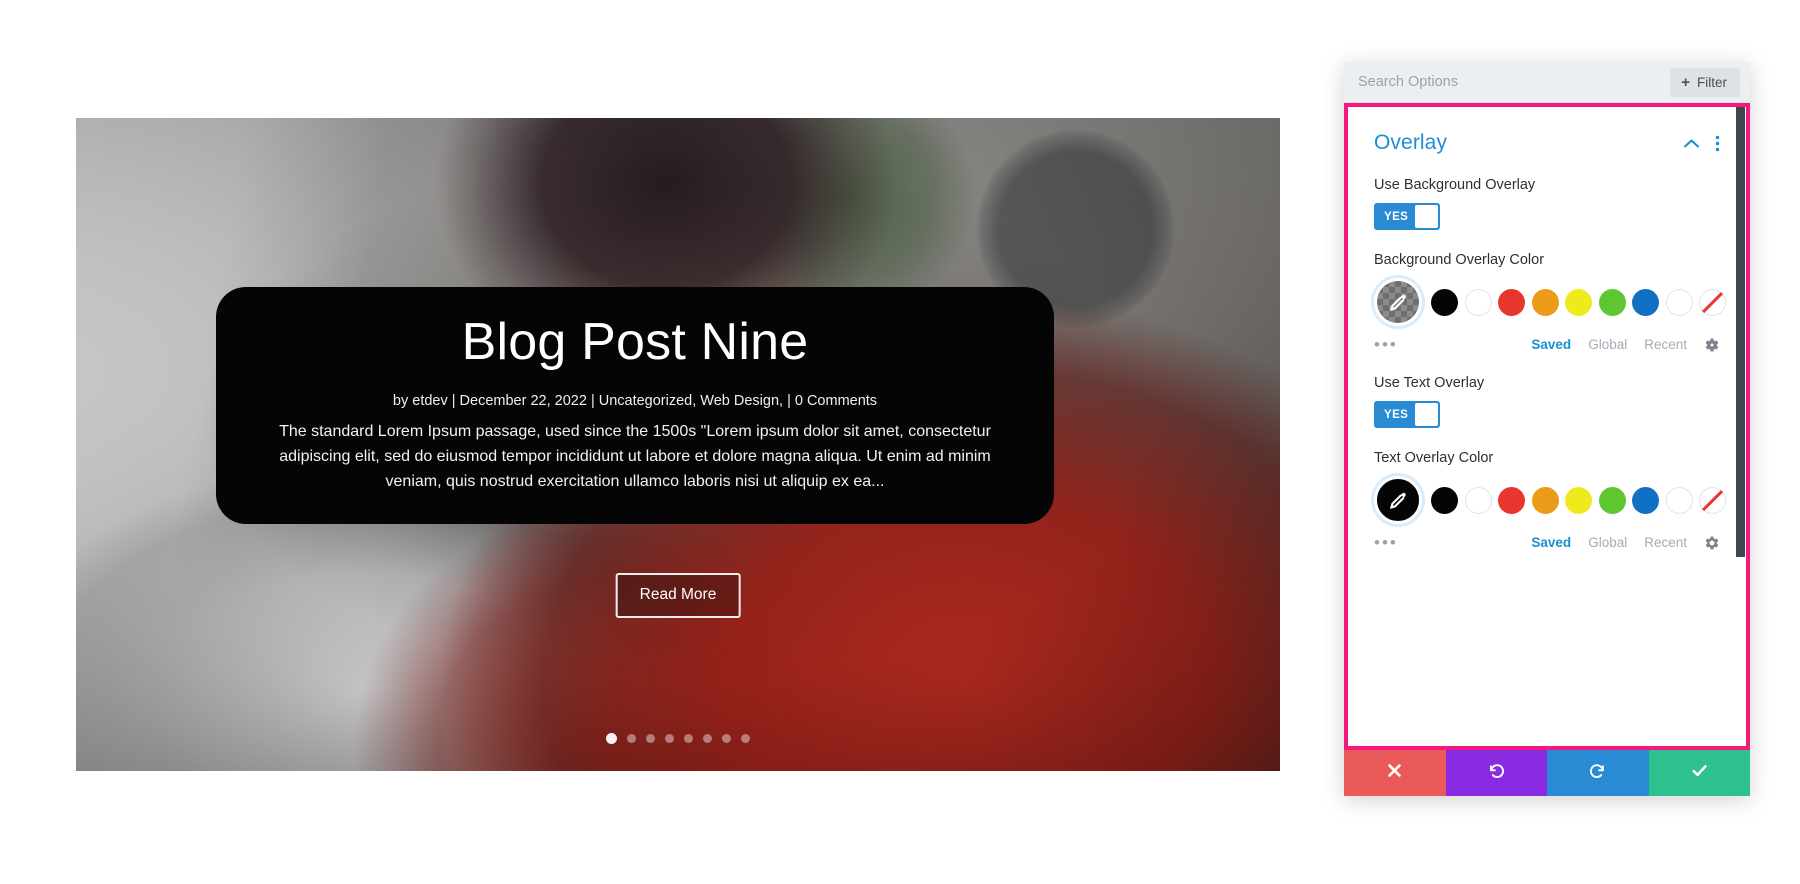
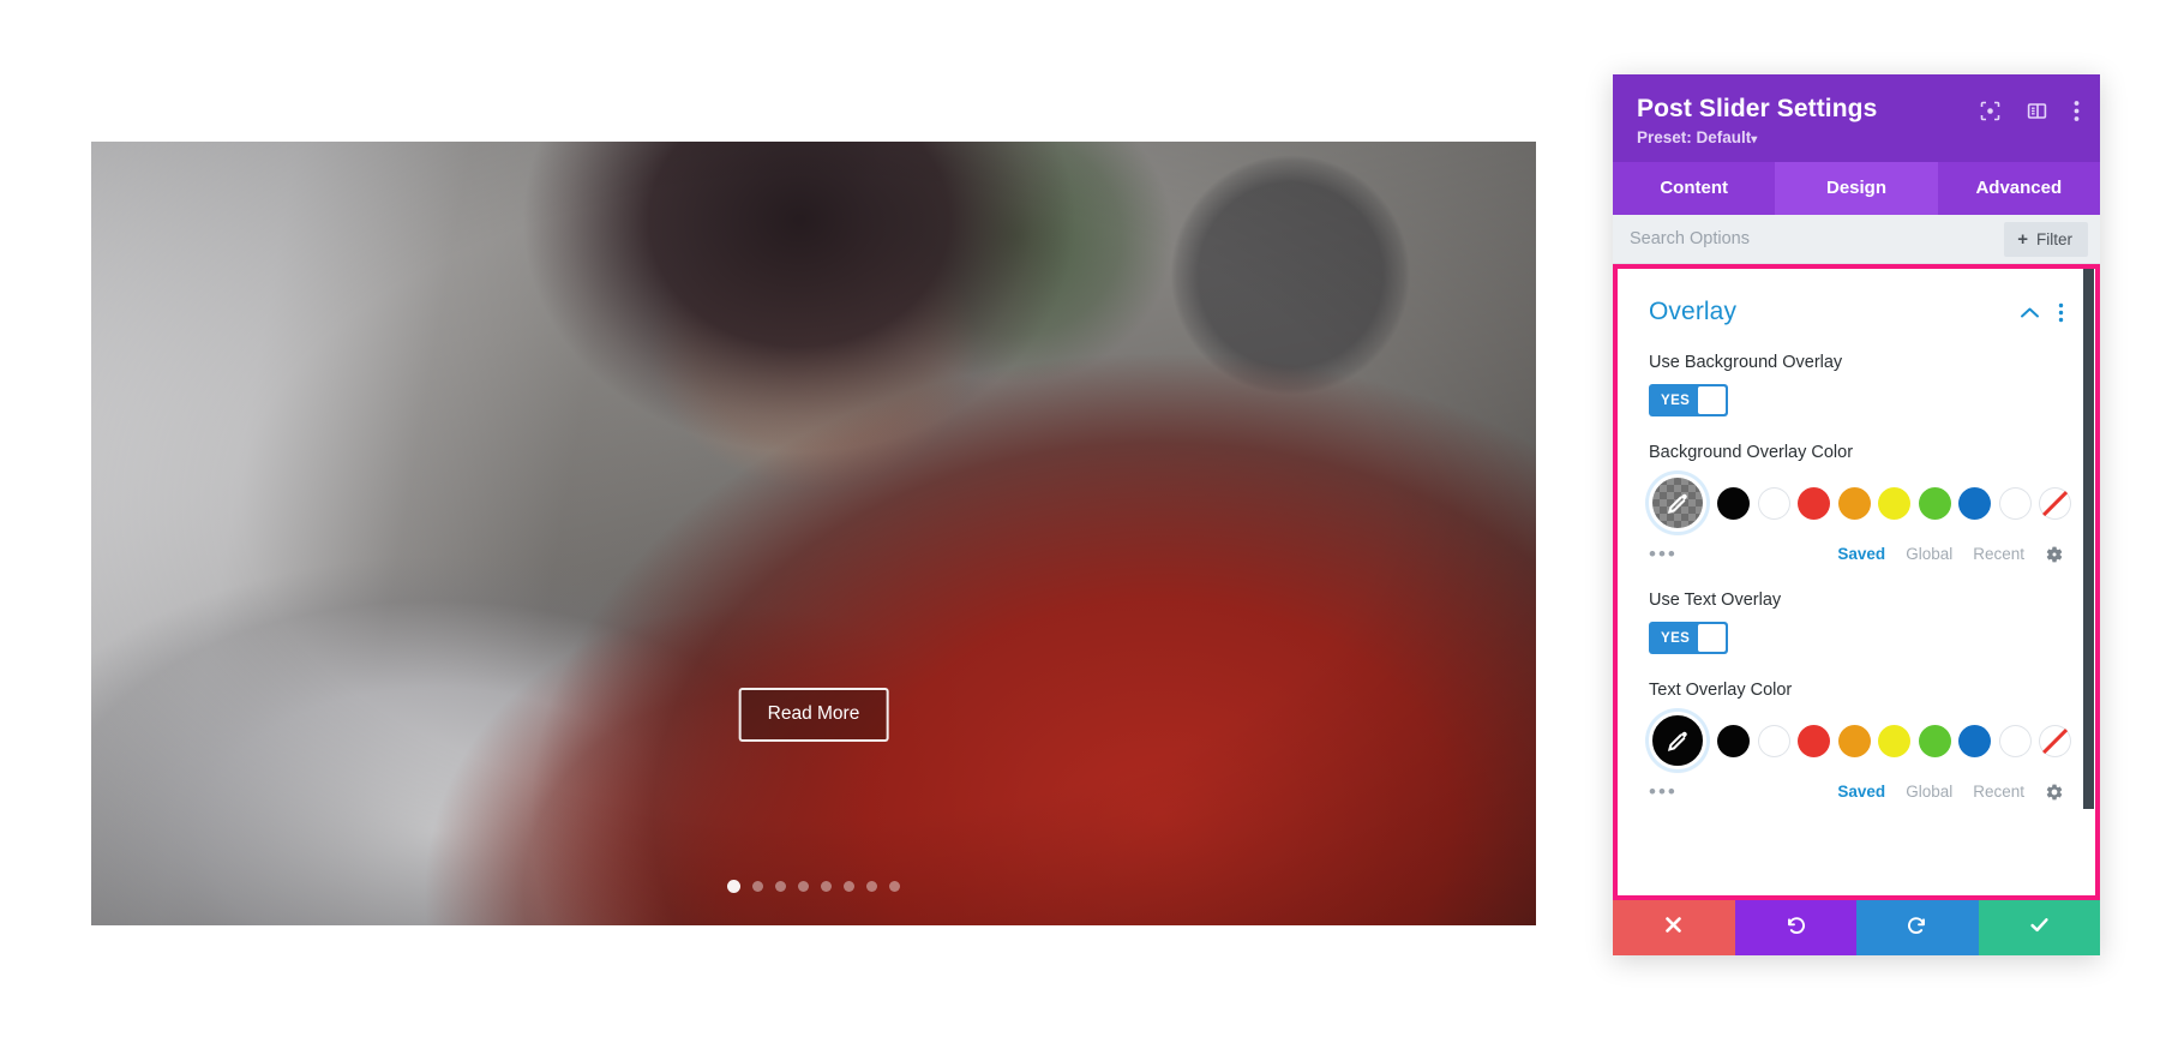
- Blog Post Nine
- by etdev | December 22, 2022 | Uncategorized, Web Design, | 0 Comments
- The standard Lorem Ipsum passage, used since the 1500s "Lorem ipsum dolor sit amet, consectetur adipiscing elit, sed do eiusmod tempor incididunt ut labore et dolore magna aliqua. Ut enim ad minim veniam, quis nostrud exercitation ullamco laboris nisi ut aliquip ex ea...
  Read More
+ Post Slider Settings
+ Preset: Default▾
+ Content
+ Design
+ Advanced
  Search Options
  +
  Filter
  Overlay
  Use Background Overlay
  YES
  Background Overlay Color
  •••
  Saved
  Global
  Recent
  Use Text Overlay
  YES
  Text Overlay Color
  •••
  Saved
  Global
  Recent
